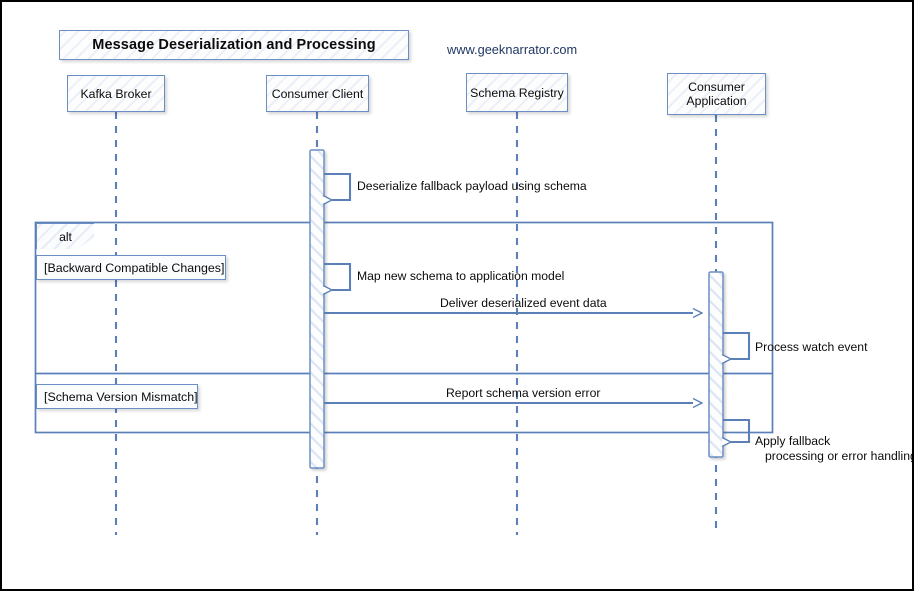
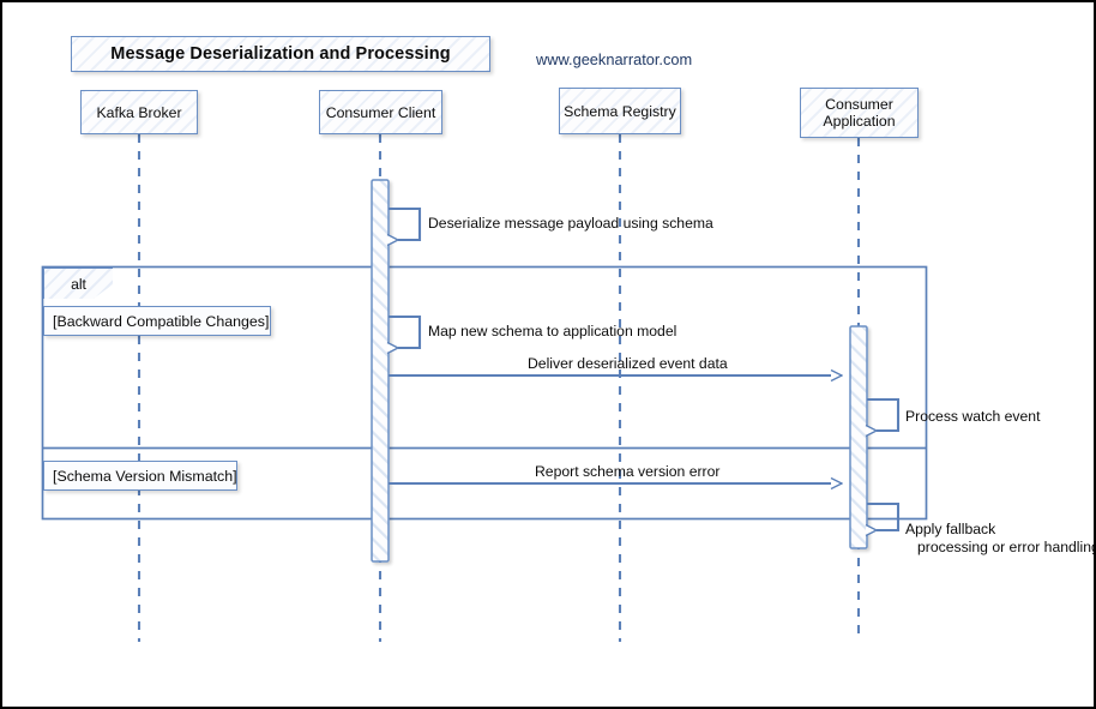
  Message Deserialization and Processing
  www.geeknarrator.com
  Kafka Broker
  Consumer Client
  Schema Registry
  Consumer
  Application
  alt
  [Backward Compatible Changes]
  [Schema Version Mismatch]
- Deserialize fallback payload using schema
+ Deserialize message payload using schema
  Map new schema to application model
  Deliver deserialized event data
  Process watch event
  Report schema version error
  Apply fallback
  processing or error handlin
